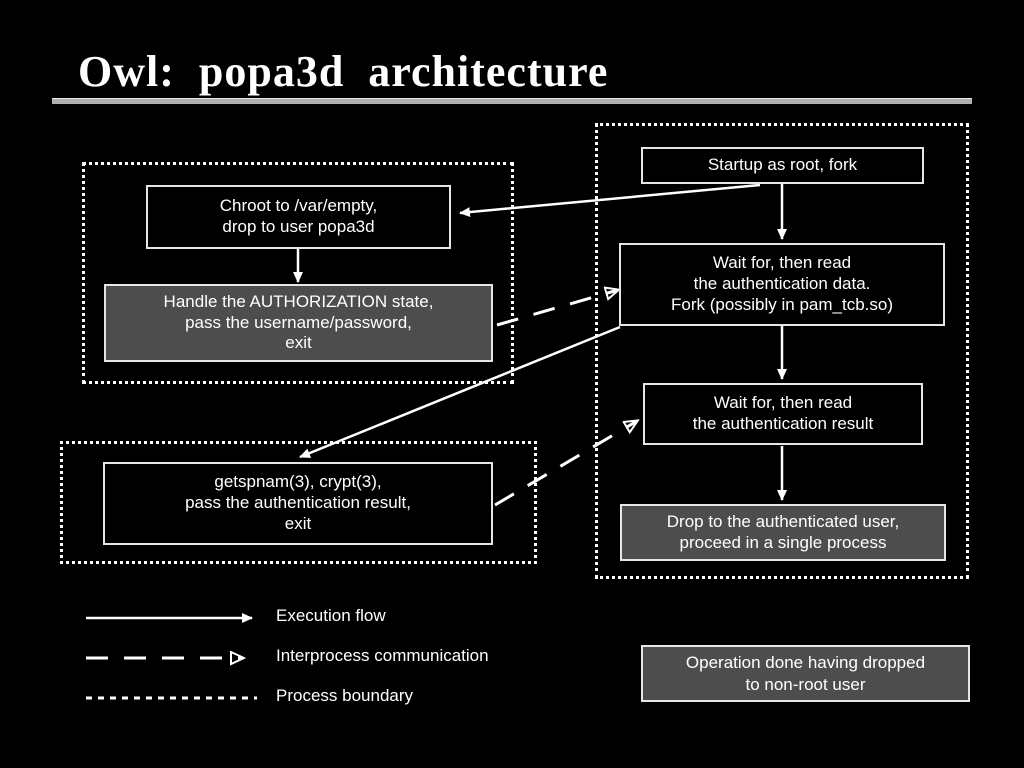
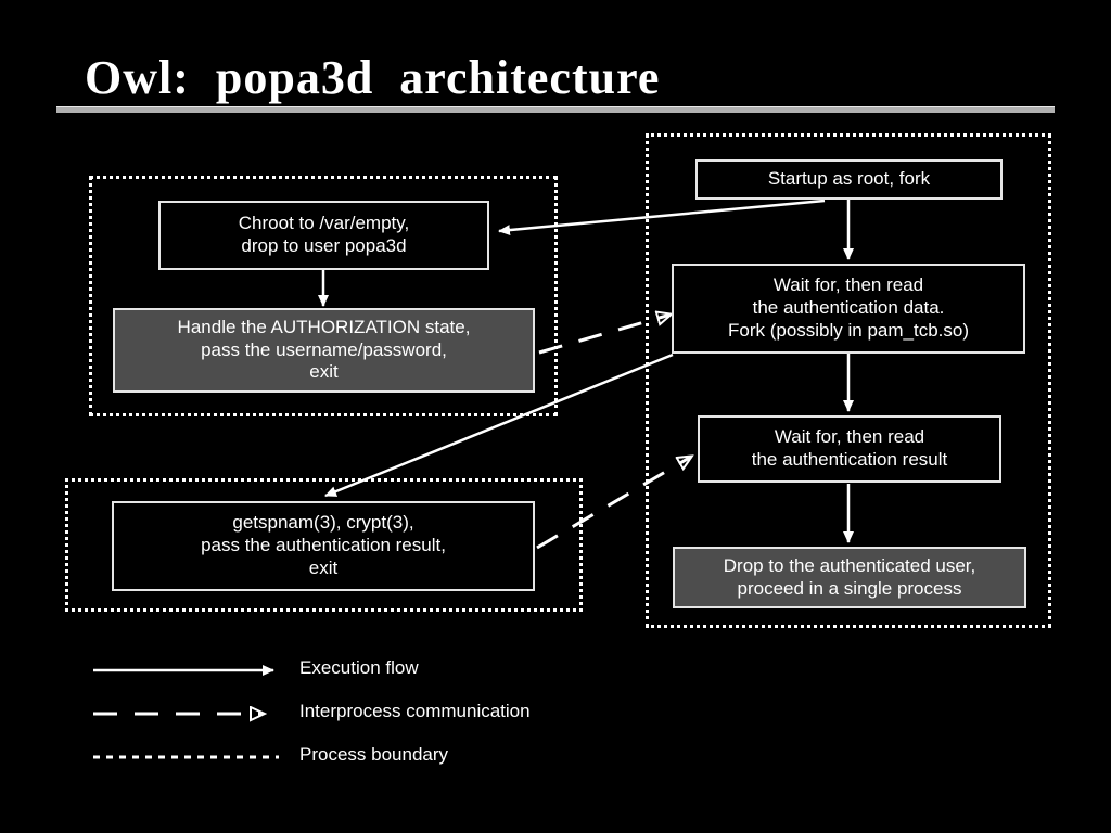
  Owl: popa3d architecture
  Chroot to /var/empty,
  drop to user popa3d
  Handle the AUTHORIZATION state,
  pass the username/password,
  exit
  getspnam(3), crypt(3),
  pass the authentication result,
  exit
  Startup as root, fork
  Wait for, then read
  the authentication data.
  Fork (possibly in pam_tcb.so)
  Wait for, then read
  the authentication result
  Drop to the authenticated user,
  proceed in a single process
  Execution flow
  Interprocess communication
  Process boundary
- Operation done having dropped
- to non-root user
